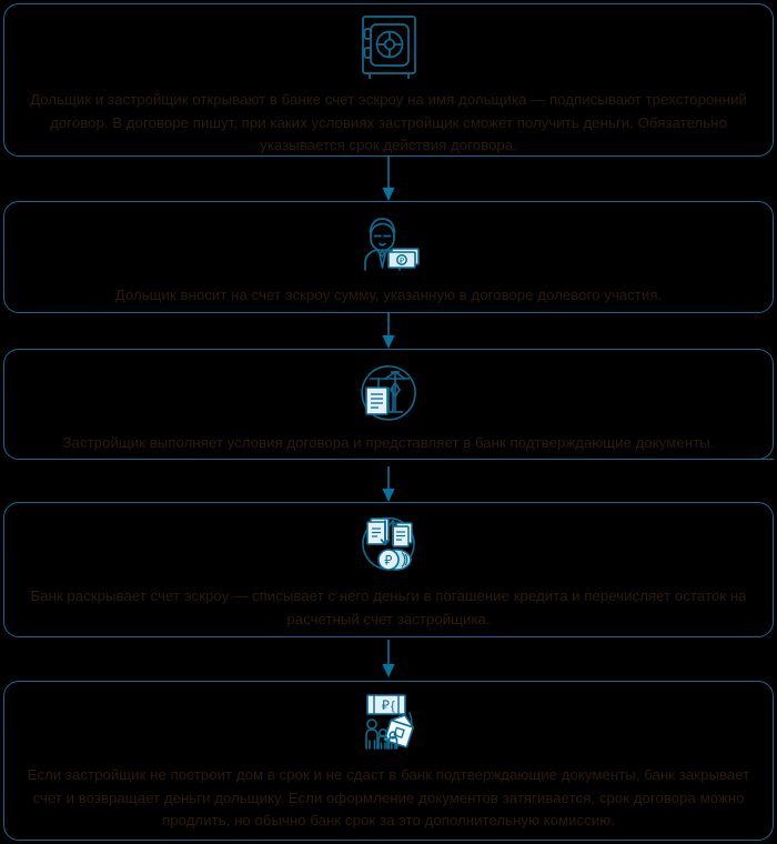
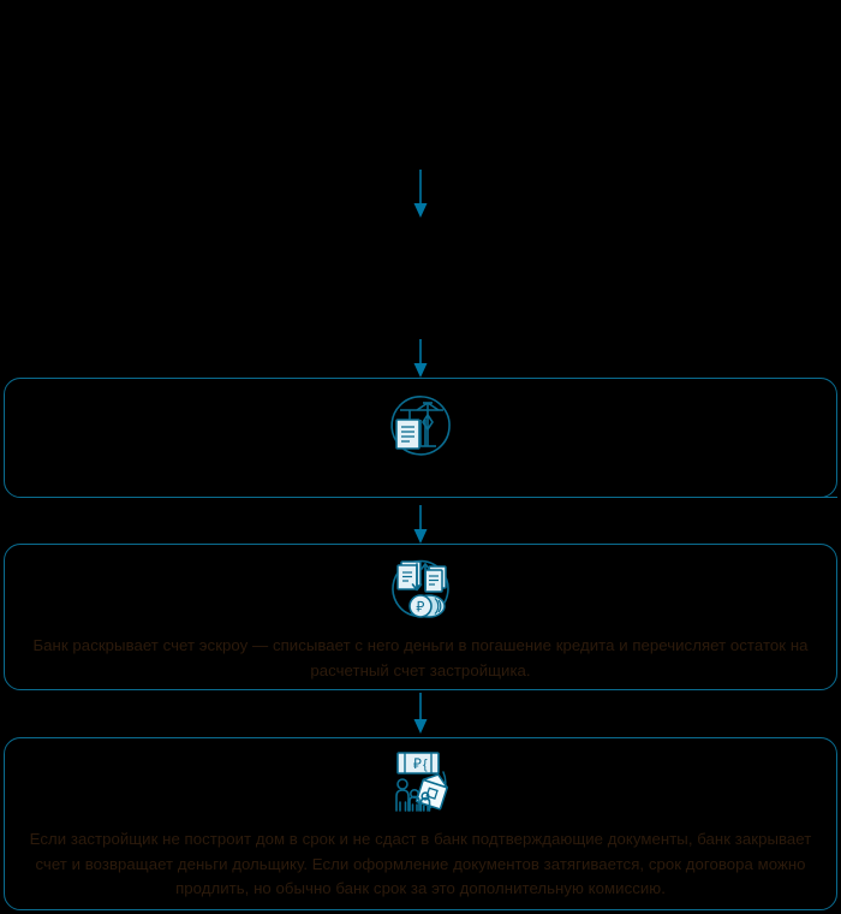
- Дольщик и застройщик открывают в банке счет эскроу на имя дольщика — подписывают трехсторонний договор. В договоре пишут, при каких условиях застройщик сможет получить деньги. Обязательно указывается срок действия договора.
- Дольщик вносит на счет эскроу сумму, указанную в договоре долевого участия.
- Застройщик выполняет условия договора и представляет в банк подтверждающие документы.
  ₽
  Банк раскрывает счет эскроу — списывает с него деньги в погашение кредита и перечисляет остаток на расчетный счет застройщика.
  ₽
  {
  Если застройщик не построит дом в срок и не сдаст в банк подтверждающие документы, банк закрывает счет и возвращает деньги дольщику. Если оформление документов затягивается, срок договора можно продлить, но обычно банк срок за это дополнительную комиссию.
